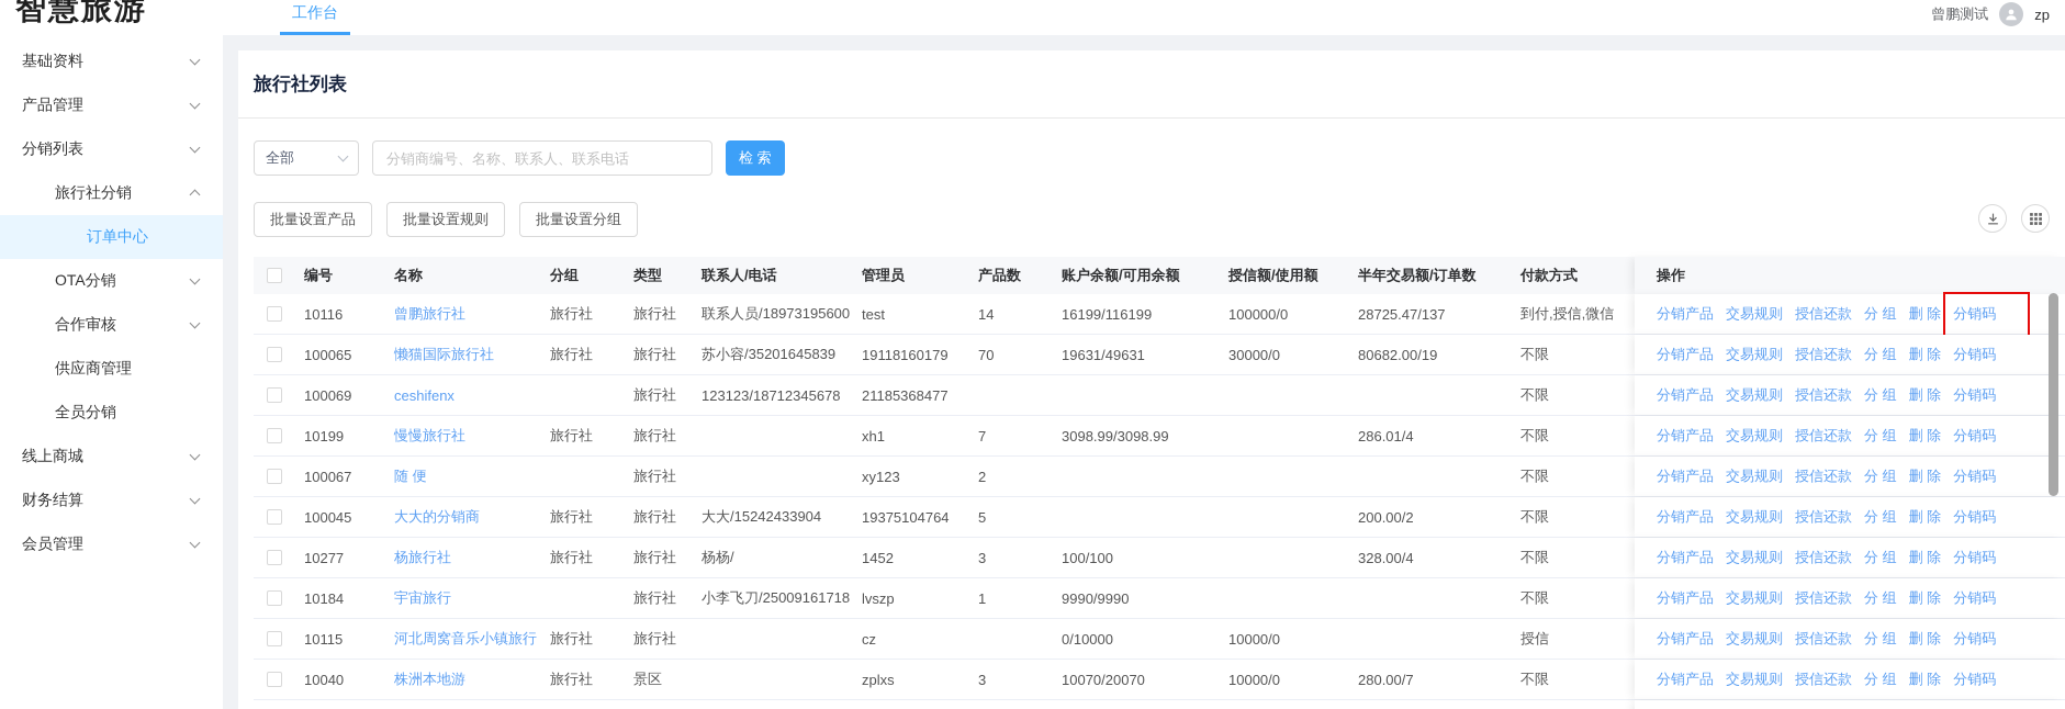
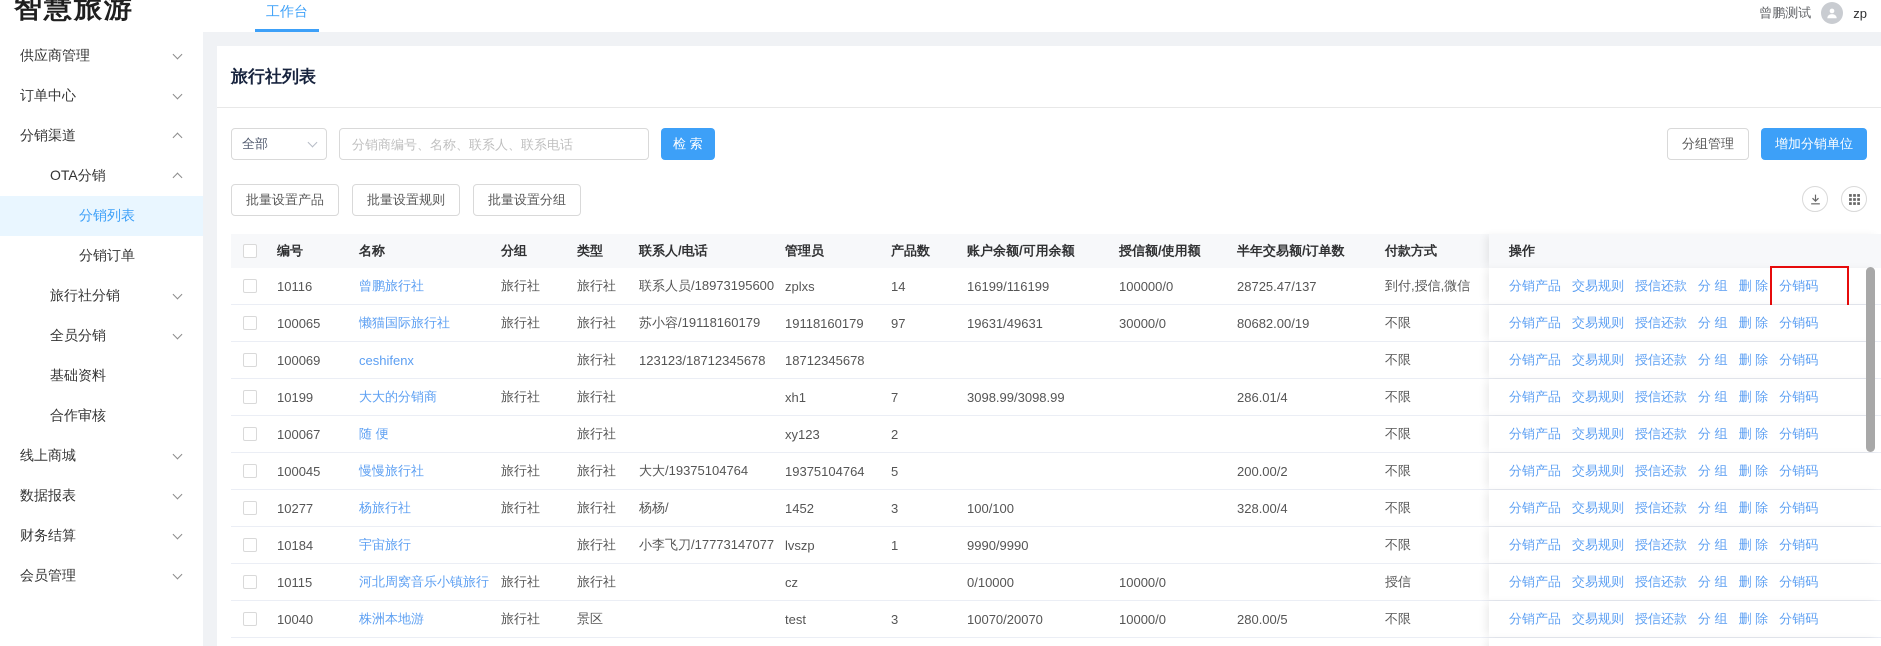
  智慧旅游
  工作台
  曾鹏测试
  zp
- 基础资料
+ 供应商管理
- 产品管理
- 分销列表
+ 订单中心
+ 分销渠道
- 旅行社分销
+ OTA分销
- 订单中心
+ 分销列表
+ 分销订单
- OTA分销
+ 旅行社分销
- 合作审核
+ 全员分销
- 供应商管理
+ 基础资料
- 全员分销
+ 合作审核
  线上商城
+ 数据报表
  财务结算
  会员管理
  旅行社列表
  全部
  分销商编号、名称、联系人、联系电话
  检 索
+ 分组管理
+ 增加分销单位
  批量设置产品
  批量设置规则
  批量设置分组
  编号
  名称
  分组
  类型
  联系人/电话
  管理员
  产品数
  账户余额/可用余额
  授信额/使用额
  半年交易额/订单数
  付款方式
  操作
  10116
  曾鹏旅行社
  旅行社
  旅行社
  联系人员/18973195600
- test
+ zplxs
  14
  16199/116199
  100000/0
  28725.47/137
  到付,授信,微信
  分销产品
  交易规则
  授信还款
  分 组
  删 除
  分销码
  100065
  懒猫国际旅行社
  旅行社
  旅行社
- 苏小容/35201645839
+ 苏小容/19118160179
  19118160179
- 70
+ 97
  19631/49631
  30000/0
  80682.00/19
  不限
  分销产品
  交易规则
  授信还款
  分 组
  删 除
  分销码
  100069
  ceshifenx
  旅行社
  123123/18712345678
- 21185368477
+ 18712345678
  不限
  分销产品
  交易规则
  授信还款
  分 组
  删 除
  分销码
  10199
- 慢慢旅行社
+ 大大的分销商
  旅行社
  旅行社
  xh1
  7
  3098.99/3098.99
  286.01/4
  不限
  分销产品
  交易规则
  授信还款
  分 组
  删 除
  分销码
  100067
  随 便
  旅行社
  xy123
  2
  不限
  分销产品
  交易规则
  授信还款
  分 组
  删 除
  分销码
  100045
- 大大的分销商
+ 慢慢旅行社
  旅行社
  旅行社
- 大大/15242433904
+ 大大/19375104764
  19375104764
  5
  200.00/2
  不限
  分销产品
  交易规则
  授信还款
  分 组
  删 除
  分销码
  10277
  杨旅行社
  旅行社
  旅行社
  杨杨/
  1452
  3
  100/100
  328.00/4
  不限
  分销产品
  交易规则
  授信还款
  分 组
  删 除
  分销码
  10184
  宇宙旅行
  旅行社
- 小李飞刀/25009161718
+ 小李飞刀/17773147077
  lvszp
  1
  9990/9990
  不限
  分销产品
  交易规则
  授信还款
  分 组
  删 除
  分销码
  10115
  河北周窝音乐小镇旅行
  旅行社
  旅行社
  cz
  0/10000
  10000/0
  授信
  分销产品
  交易规则
  授信还款
  分 组
  删 除
  分销码
  10040
  株洲本地游
  旅行社
  景区
- zplxs
+ test
  3
  10070/20070
  10000/0
- 280.00/7
+ 280.00/5
  不限
  分销产品
  交易规则
  授信还款
  分 组
  删 除
  分销码
